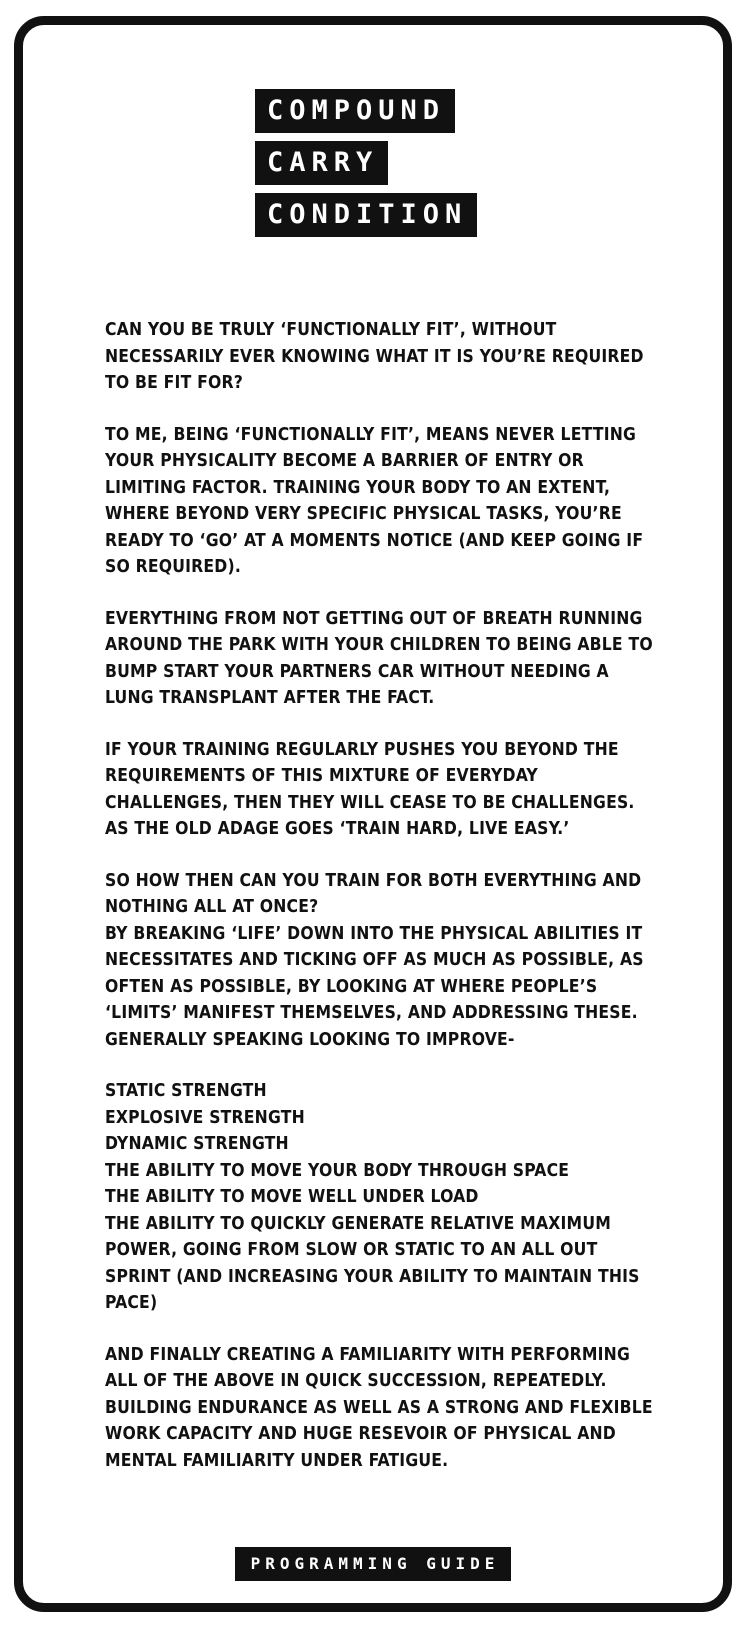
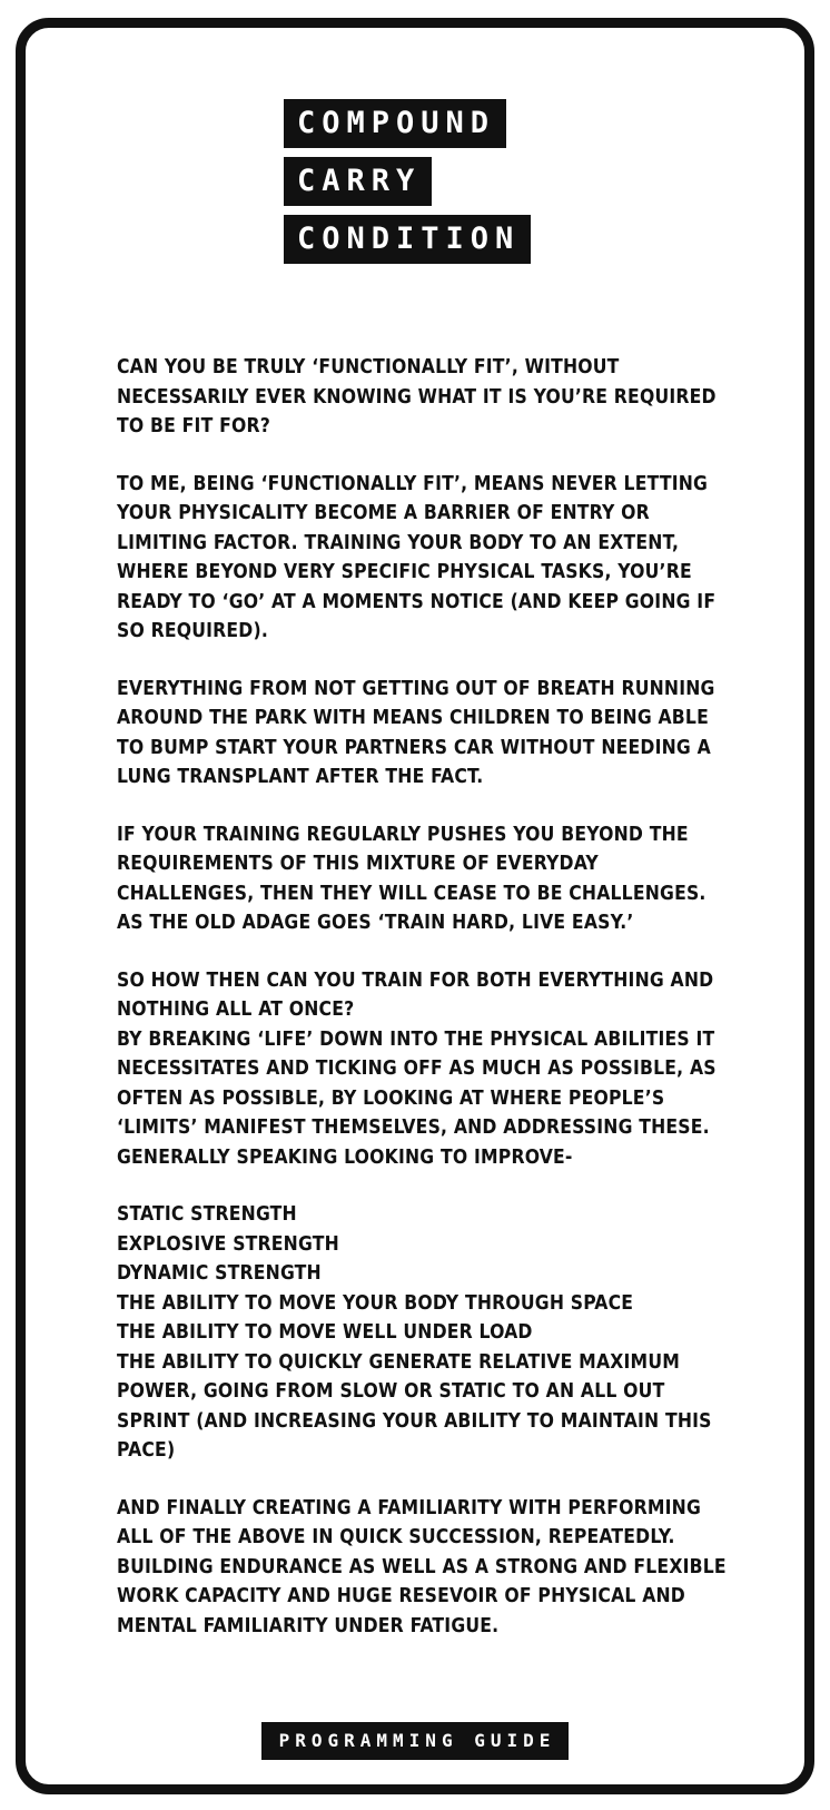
  COMPOUND
  CARRY
  CONDITION
  CAN YOU BE TRULY ‘FUNCTIONALLY FIT’, WITHOUT NECESSARILY EVER KNOWING WHAT IT IS YOU’RE REQUIRED TO BE FIT FOR?
  TO ME, BEING ‘FUNCTIONALLY FIT’, MEANS NEVER LETTING YOUR PHYSICALITY BECOME A BARRIER OF ENTRY OR LIMITING FACTOR. TRAINING YOUR BODY TO AN EXTENT, WHERE BEYOND VERY SPECIFIC PHYSICAL TASKS, YOU’RE READY TO ‘GO’ AT A MOMENTS NOTICE (AND KEEP GOING IF SO REQUIRED).
- EVERYTHING FROM NOT GETTING OUT OF BREATH RUNNING AROUND THE PARK WITH YOUR CHILDREN TO BEING ABLE TO BUMP START YOUR PARTNERS CAR WITHOUT NEEDING A LUNG TRANSPLANT AFTER THE FACT.
+ EVERYTHING FROM NOT GETTING OUT OF BREATH RUNNING AROUND THE PARK WITH MEANS CHILDREN TO BEING ABLE TO BUMP START YOUR PARTNERS CAR WITHOUT NEEDING A LUNG TRANSPLANT AFTER THE FACT.
  IF YOUR TRAINING REGULARLY PUSHES YOU BEYOND THE REQUIREMENTS OF THIS MIXTURE OF EVERYDAY CHALLENGES, THEN THEY WILL CEASE TO BE CHALLENGES. AS THE OLD ADAGE GOES ‘TRAIN HARD, LIVE EASY.’
  SO HOW THEN CAN YOU TRAIN FOR BOTH EVERYTHING AND NOTHING ALL AT ONCE?
  BY BREAKING ‘LIFE’ DOWN INTO THE PHYSICAL ABILITIES IT NECESSITATES AND TICKING OFF AS MUCH AS POSSIBLE, AS OFTEN AS POSSIBLE, BY LOOKING AT WHERE PEOPLE’S ‘LIMITS’ MANIFEST THEMSELVES, AND ADDRESSING THESE. GENERALLY SPEAKING LOOKING TO IMPROVE-
  STATIC STRENGTH
  EXPLOSIVE STRENGTH
  DYNAMIC STRENGTH
  THE ABILITY TO MOVE YOUR BODY THROUGH SPACE
  THE ABILITY TO MOVE WELL UNDER LOAD
  THE ABILITY TO QUICKLY GENERATE RELATIVE MAXIMUM POWER, GOING FROM SLOW OR STATIC TO AN ALL OUT SPRINT (AND INCREASING YOUR ABILITY TO MAINTAIN THIS PACE)
  AND FINALLY CREATING A FAMILIARITY WITH PERFORMING ALL OF THE ABOVE IN QUICK SUCCESSION, REPEATEDLY. BUILDING ENDURANCE AS WELL AS A STRONG AND FLEXIBLE WORK CAPACITY AND HUGE RESEVOIR OF PHYSICAL AND MENTAL FAMILIARITY UNDER FATIGUE.
  PROGRAMMING GUIDE
